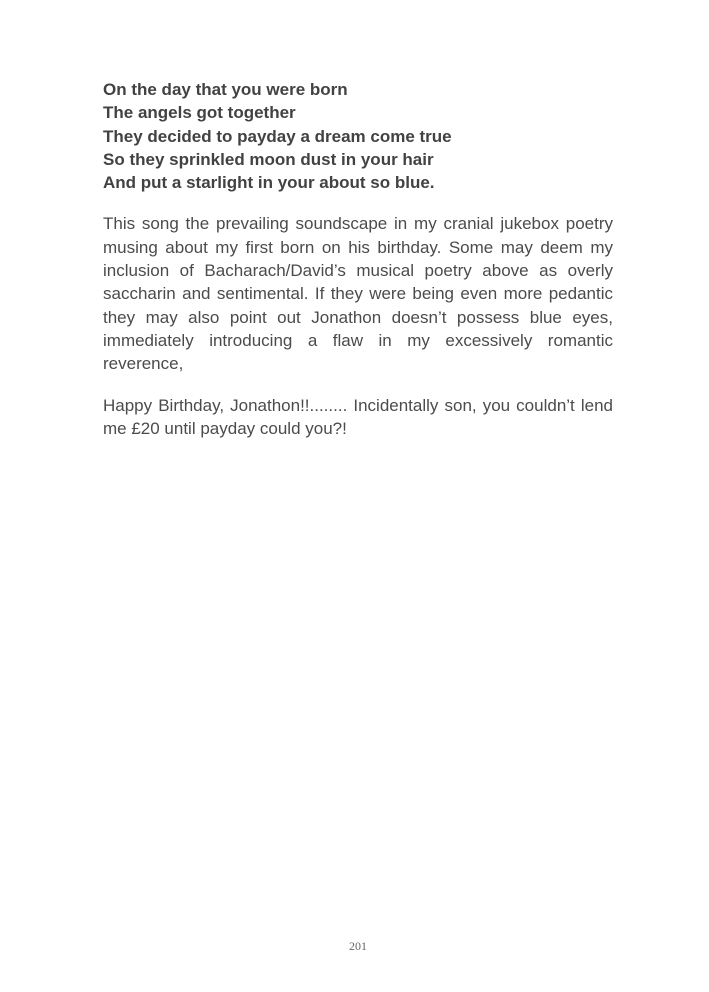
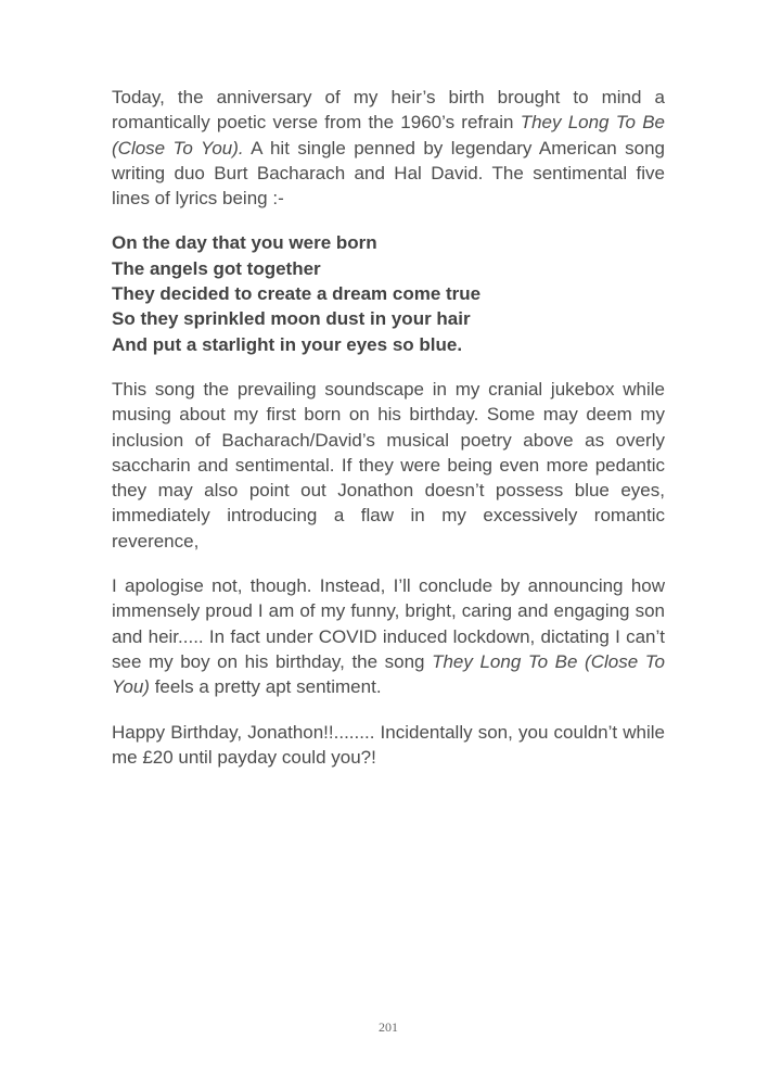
+ Today, the anniversary of my heir’s birth brought to mind a romantically poetic verse from the 1960’s refrain They Long To Be (Close To You). A hit single penned by legendary American song writing duo Burt Bacharach and Hal David. The sentimental five lines of lyrics being :-
  On the day that you were born
  The angels got together
- They decided to payday a dream come true
+ They decided to create a dream come true
  So they sprinkled moon dust in your hair
- And put a starlight in your about so blue.
+ And put a starlight in your eyes so blue.
- This song the prevailing soundscape in my cranial jukebox poetry musing about my first born on his birthday. Some may deem my inclusion of Bacharach/David’s musical poetry above as overly saccharin and sentimental. If they were being even more pedantic they may also point out Jonathon doesn’t possess blue eyes, immediately introducing a flaw in my excessively romantic reverence,
+ This song the prevailing soundscape in my cranial jukebox while musing about my first born on his birthday. Some may deem my inclusion of Bacharach/David’s musical poetry above as overly saccharin and sentimental. If they were being even more pedantic they may also point out Jonathon doesn’t possess blue eyes, immediately introducing a flaw in my excessively romantic reverence,
+ I apologise not, though. Instead, I’ll conclude by announcing how immensely proud I am of my funny, bright, caring and engaging son and heir..... In fact under COVID induced lockdown, dictating I can’t see my boy on his birthday, the song They Long To Be (Close To You) feels a pretty apt sentiment.
- Happy Birthday, Jonathon!!........ Incidentally son, you couldn’t lend me £20 until payday could you?!
+ Happy Birthday, Jonathon!!........ Incidentally son, you couldn’t while me £20 until payday could you?!
  201
